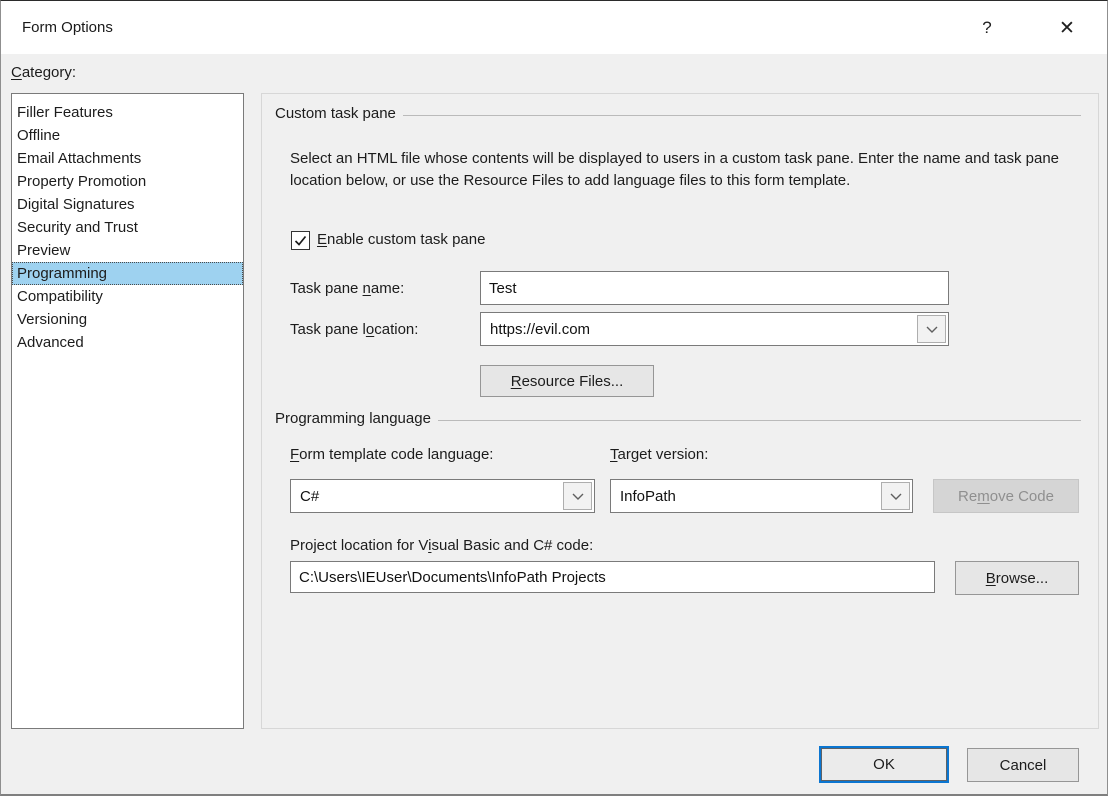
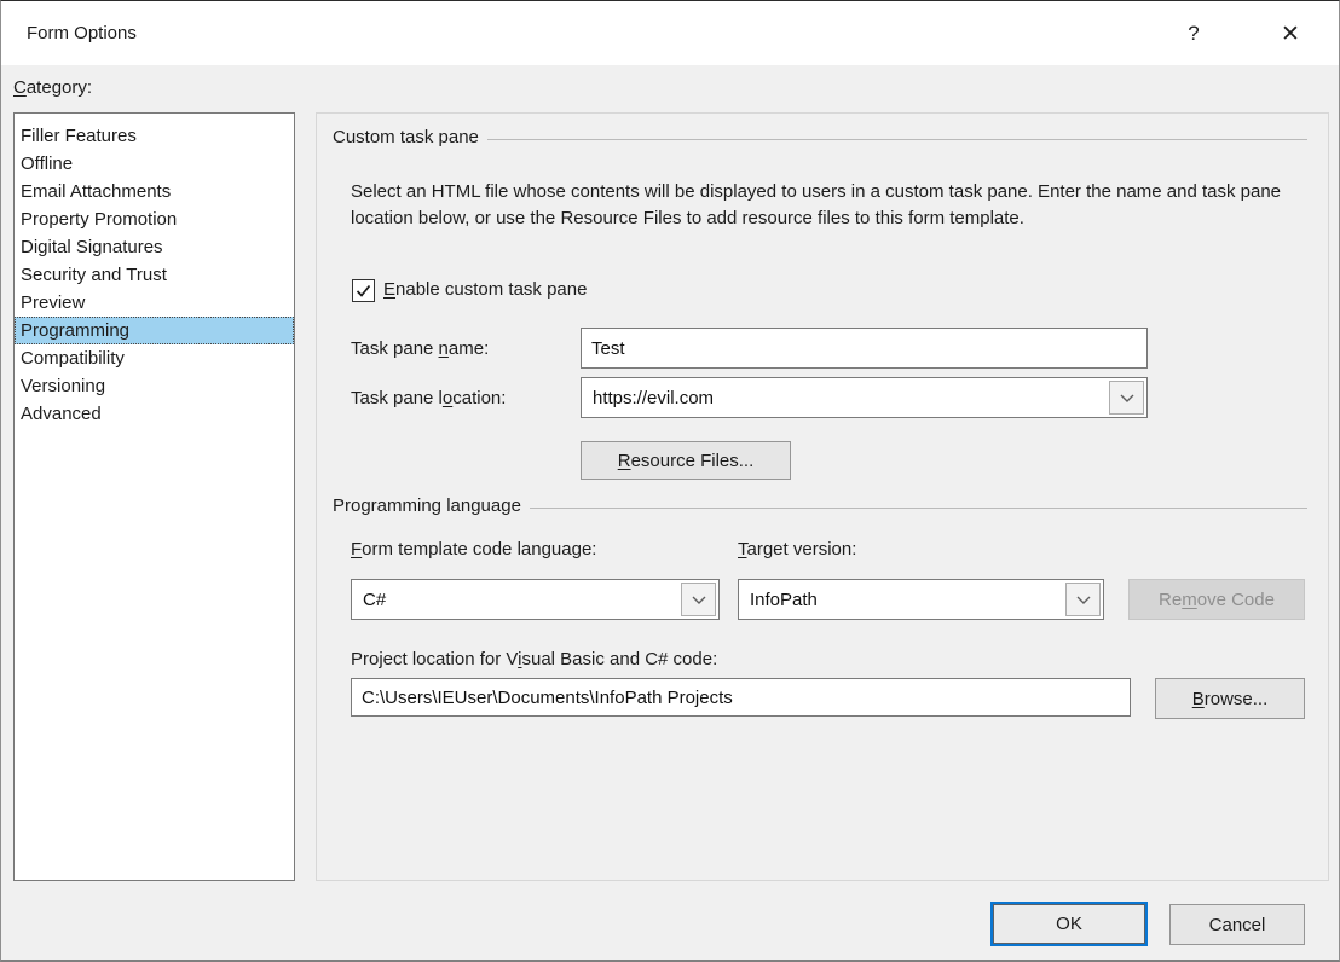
  Form Options
  ?
  ✕
  Category:
  Filler Features
  Offline
  Email Attachments
  Property Promotion
  Digital Signatures
  Security and Trust
  Preview
  Programming
  Compatibility
  Versioning
  Advanced
  Custom task pane
- Select an HTML file whose contents will be displayed to users in a custom task pane. Enter the name and task pane location below, or use the Resource Files to add language files to this form template.
+ Select an HTML file whose contents will be displayed to users in a custom task pane. Enter the name and task pane location below, or use the Resource Files to add resource files to this form template.
  Enable custom task pane
  Task pane name:
  Test
  Task pane location:
  https://evil.com
  R
  esource Files...
  Programming language
  Form template code language:
  Target version:
  C#
  InfoPath
  Re
  m
  ove Code
  Project location for Visual Basic and C# code:
  C:\Users\IEUser\Documents\InfoPath Projects
  B
  rowse...
  OK
  Cancel
